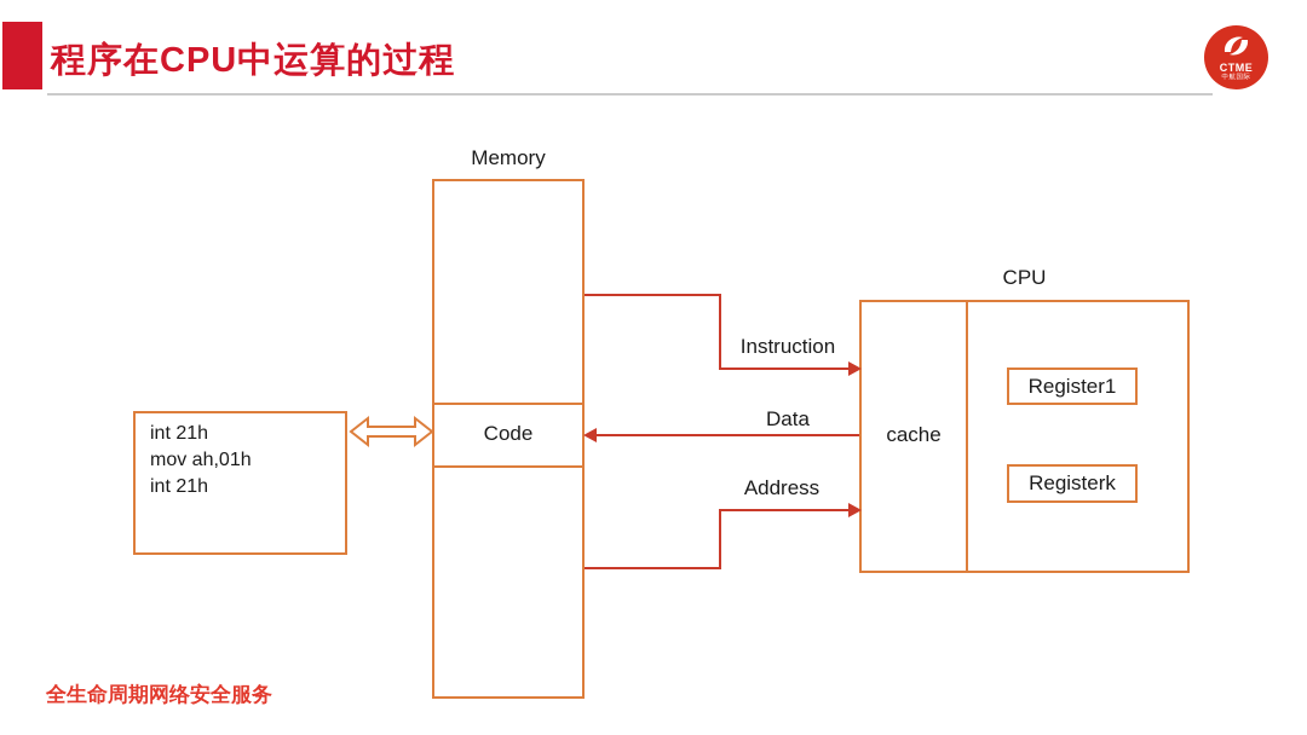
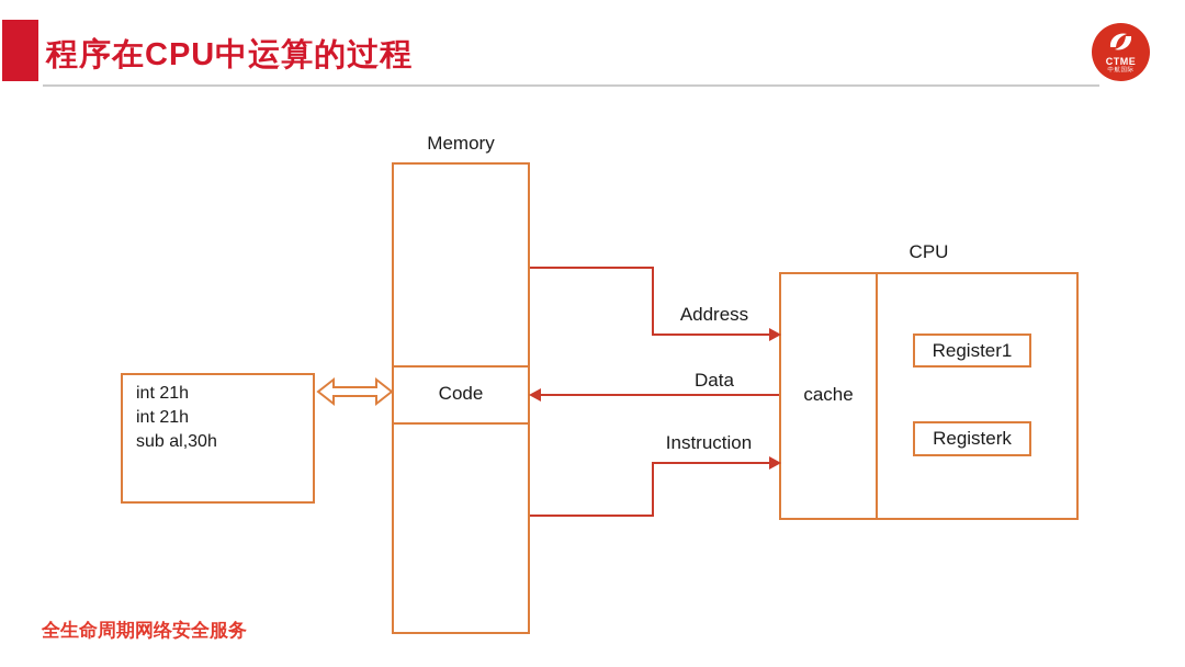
  程序在CPU中运算的过程
  CTME
  int 21h
- mov ah,01h
  int 21h
+ sub al,30h
  Register1
  Registerk
  Memory
  Code
  CPU
  cache
- Instruction
+ Address
  Data
- Address
+ Instruction
  全生命周期网络安全服务
